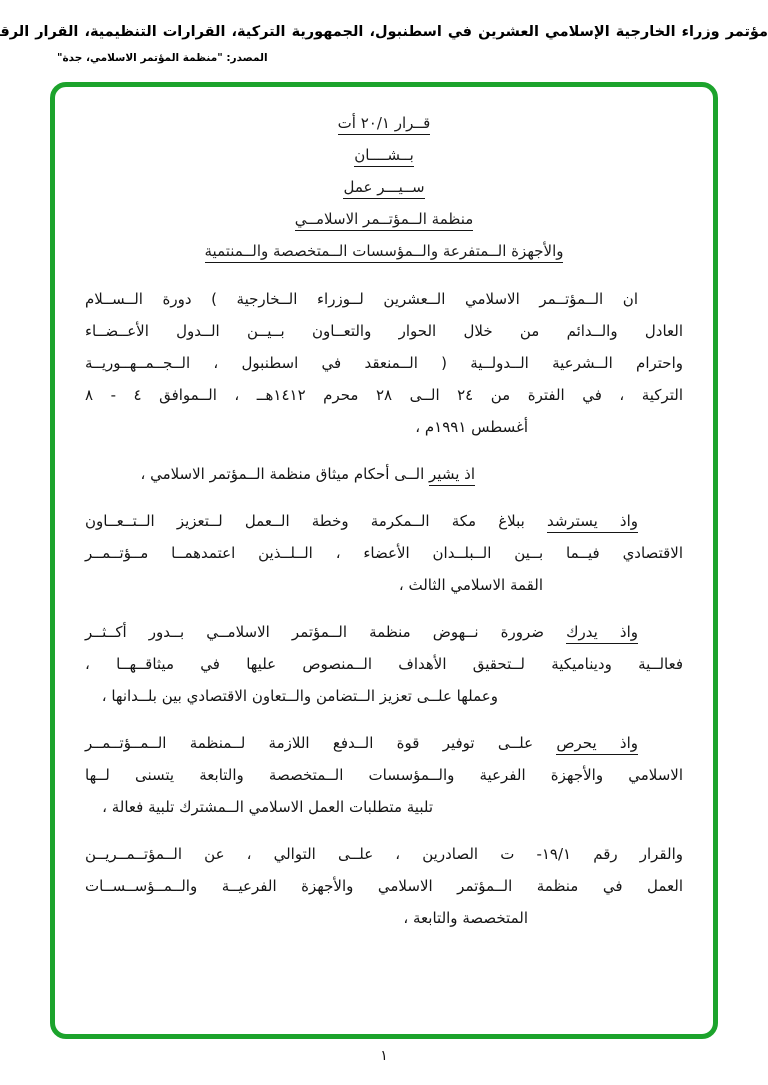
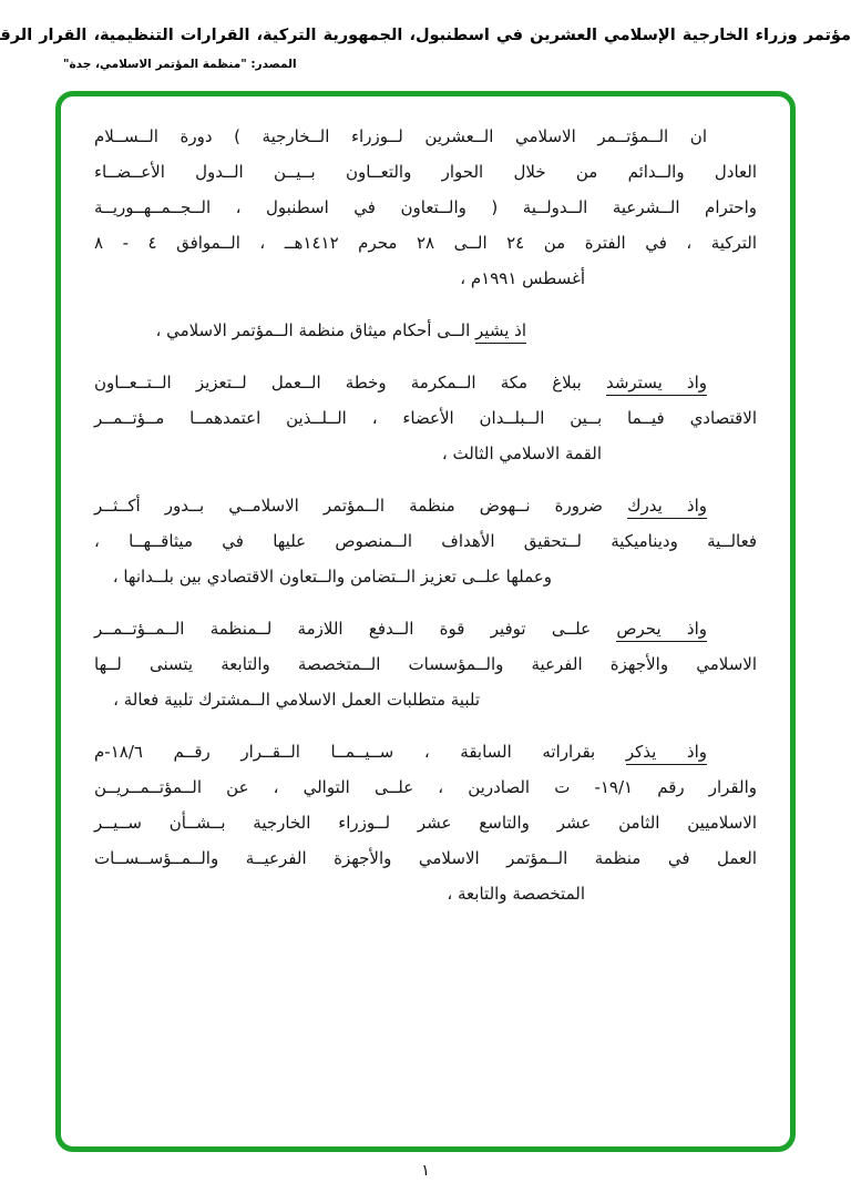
  مؤتمر وزراء الخارجية الإسلامي العشرين في اسطنبول، الجمهورية التركية، القرارات التنظيمية، القرار الرق
  المصدر: "منظمة المؤتمر الاسلامي، جدة"
- قــرار ٢٠/١ أت
- بــشــــان
- ســيـــر عمل
- منظمة الــمؤتــمر الاسلامــي
- والأجهزة الــمتفرعة والــمؤسسات الــمتخصصة والــمنتمية
  ان الــمؤتــمر الاسلامي الــعشرين لــوزراء الــخارجية ) دورة الــســلام
  العادل والــدائم من خلال الحوار والتعــاون بــيــن الــدول الأعــضــاء
- واحترام الــشرعية الــدولــية ( الــمنعقد في اسطنبول ، الــجــمــهــوريــة
+ واحترام الــشرعية الــدولــية ( والــتعاون في اسطنبول ، الــجــمــهــوريــة
  التركية ، في الفترة من ٢٤ الــى ٢٨ محرم ١٤١٢هــ ، الــموافق ٤ - ٨
  أغسطس ١٩٩١م ،
  اذ يشير الــى أحكام ميثاق منظمة الــمؤتمر الاسلامي ،
  واذ يسترشد ببلاغ مكة الــمكرمة وخطة الــعمل لــتعزيز الــتــعــاون
  الاقتصادي فيــما بــين الــبلــدان الأعضاء ، الــلــذين اعتمدهمــا مــؤتــمــر
  القمة الاسلامي الثالث ،
  واذ يدرك ضرورة نــهوض منظمة الــمؤتمر الاسلامــي بــدور أكــثــر
  فعالــية وديناميكية لــتحقيق الأهداف الــمنصوص عليها في ميثاقــهــا ،
  وعملها علــى تعزيز الــتضامن والــتعاون الاقتصادي بين بلــدانها ،
  واذ يحرص علــى توفير قوة الــدفع اللازمة لــمنظمة الــمــؤتــمــر
  الاسلامي والأجهزة الفرعية والــمؤسسات الــمتخصصة والتابعة يتسنى لــها
  تلبية متطلبات العمل الاسلامي الــمشترك تلبية فعالة ،
+ واذ يذكر بقراراته السابقة ، ســيــمــا الــقــرار رقــم ١٨/٦-م
  والقرار رقم ١٩/١- ت الصادرين ، علــى التوالي ، عن الــمؤتــمــريــن
+ الاسلاميين الثامن عشر والتاسع عشر لــوزراء الخارجية بــشــأن ســيــر
  العمل في منظمة الــمؤتمر الاسلامي والأجهزة الفرعيــة والــمــؤســســات
  المتخصصة والتابعة ،
  ١
